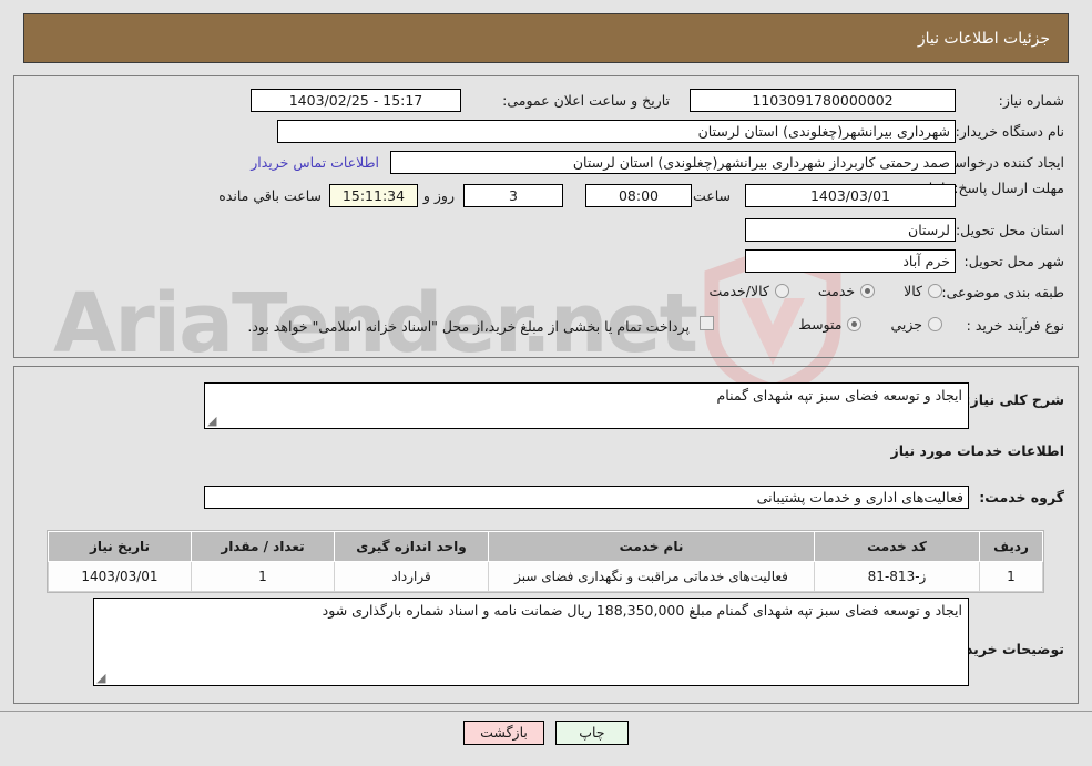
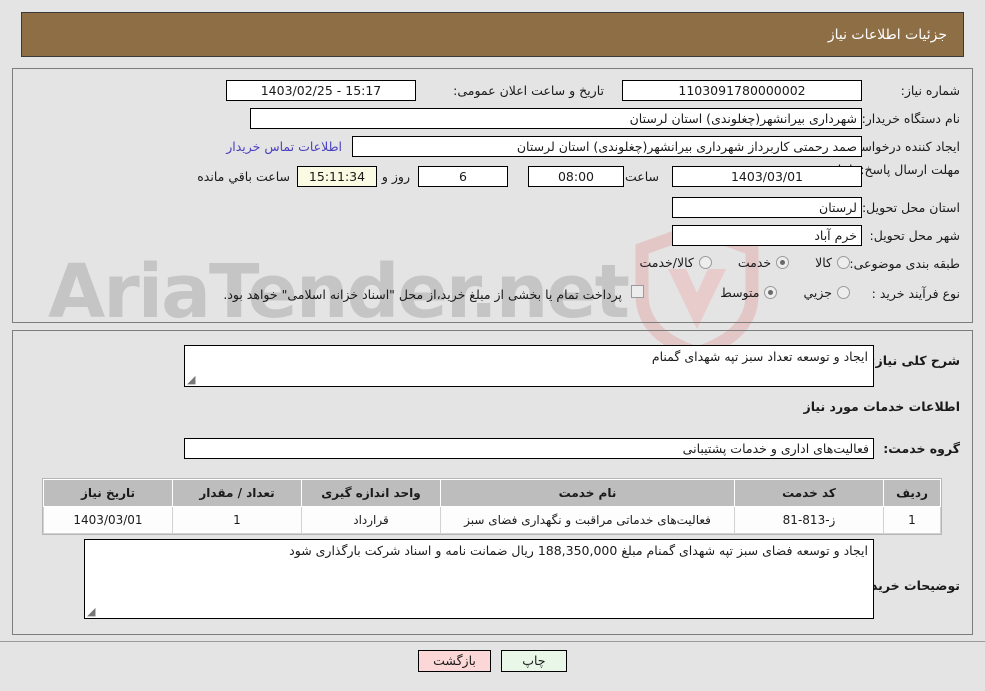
  AriaTender.net
  جزئیات اطلاعات نیاز
  شماره نیاز:
  1103091780000002
  تاریخ و ساعت اعلان عمومی:
  1403/02/25 - 15:17
  نام دستگاه خریدار:
  شهرداری بیرانشهر(چغلوندی) استان لرستان
  ایجاد کننده درخواس
  صمد رحمتی کاربرداز شهرداری بیرانشهر(چغلوندی) استان لرستان
  اطلاعات تماس خریدار
  1403/03/01
  ساعت
  08:00
- 3
+ 6
  روز و
  15:11:34
  ساعت باقي مانده
  استان محل تحویل:
  لرستان
  شهر محل تحویل:
  خرم آباد
  طبقه بندی موضوعی:
  کالا
  خدمت
  کالا/خدمت
  نوع فرآیند خرید :
  جزیي
  متوسط
  پرداخت تمام یا بخشی از مبلغ خرید،از محل "اسناد خزانه اسلامی" خواهد بود.
  شرح کلی نیاز
- ایجاد و توسعه فضای سبز تپه شهدای گمنام
+ ایجاد و توسعه تعداد سبز تپه شهدای گمنام
  اطلاعات خدمات مورد نیاز
  گروه خدمت:
  فعالیت‌های اداری و خدمات پشتیبانی
  توضیحات خرید
- ایجاد و توسعه فضای سبز تپه شهدای گمنام مبلغ 188,350,000 ریال ضمانت نامه و اسناد شماره بارگذاری شود
+ ایجاد و توسعه فضای سبز تپه شهدای گمنام مبلغ 188,350,000 ریال ضمانت نامه و اسناد شرکت بارگذاری شود
  ردیف	کد خدمت	نام خدمت	واحد اندازه گیری	تعداد / مقدار	تاریخ نیاز
  1	ز-813-81	فعالیتهای خدماتی مراقبت و نگهداری فضای سبز	قرارداد	1	1403/03/01
  چاپ
  بازگشت
